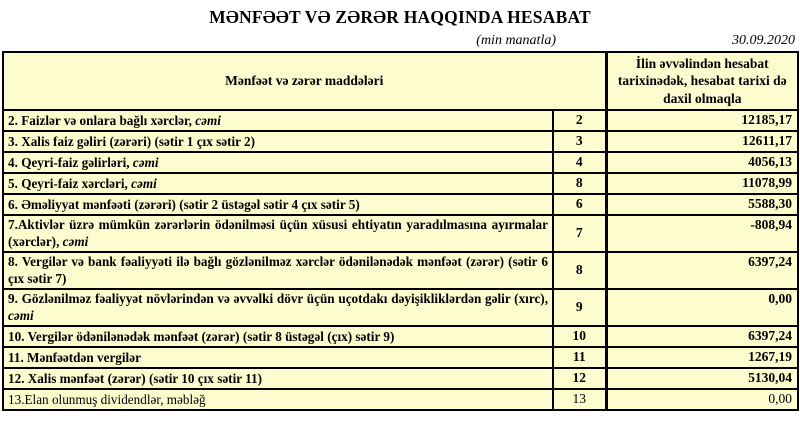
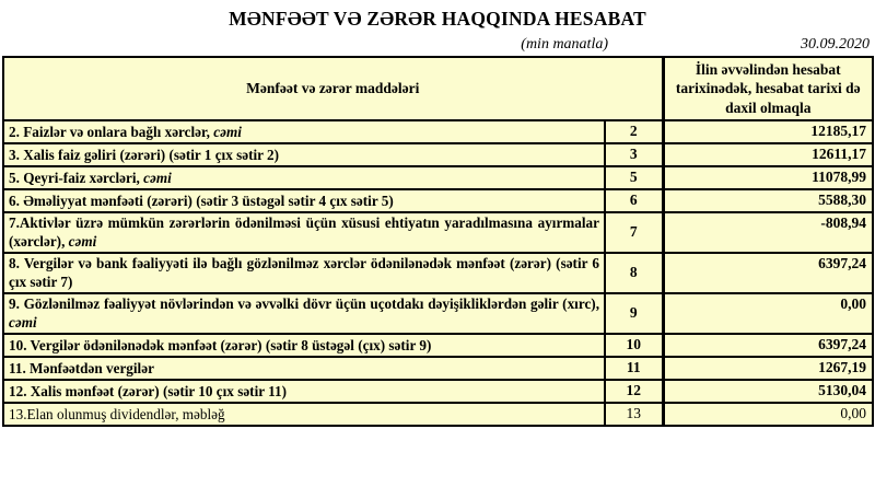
  MƏNFƏƏT VƏ ZƏRƏR HAQQINDA HESABAT
  (min manatla)
  30.09.2020
  Mənfəət və zərər maddələri	İlin əvvəlindən hesabat tarixinədək, hesabat tarixi də daxil olmaqla
  2. Faizlər və onlara bağlı xərclər, cəmi	2	12185,17
  3. Xalis faiz gəliri (zərəri) (sətir 1 çıx sətir 2)	3	12611,17
- 4. Qeyri-faiz gəlirləri, cəmi	4	4056,13
- 5. Qeyri-faiz xərcləri, cəmi	8	11078,99
+ 5. Qeyri-faiz xərcləri, cəmi	5	11078,99
- 6. Əməliyyat mənfəəti (zərəri) (sətir 2 üstəgəl sətir 4 çıx sətir 5)	6	5588,30
+ 6. Əməliyyat mənfəəti (zərəri) (sətir 3 üstəgəl sətir 4 çıx sətir 5)	6	5588,30
  7.Aktivlər üzrə mümkün zərərlərin ödənilməsi üçün xüsusi ehtiyatın yaradılmasına ayırmalar (xərclər), cəmi	7	-808,94
  8. Vergilər və bank fəaliyyəti ilə bağlı gözlənilməz xərclər ödənilənədək mənfəət (zərər) (sətir 6 çıx sətir 7)	8	6397,24
  9. Gözlənilməz fəaliyyət növlərindən və əvvəlki dövr üçün uçotdakı dəyişikliklərdən gəlir (xırc), cəmi	9	0,00
  10. Vergilər ödənilənədək mənfəət (zərər) (sətir 8 üstəgəl (çıx) sətir 9)	10	6397,24
  11. Mənfəətdən vergilər	11	1267,19
  12. Xalis mənfəət (zərər) (sətir 10 çıx sətir 11)	12	5130,04
  13.Elan olunmuş dividendlər, məbləğ	13	0,00
